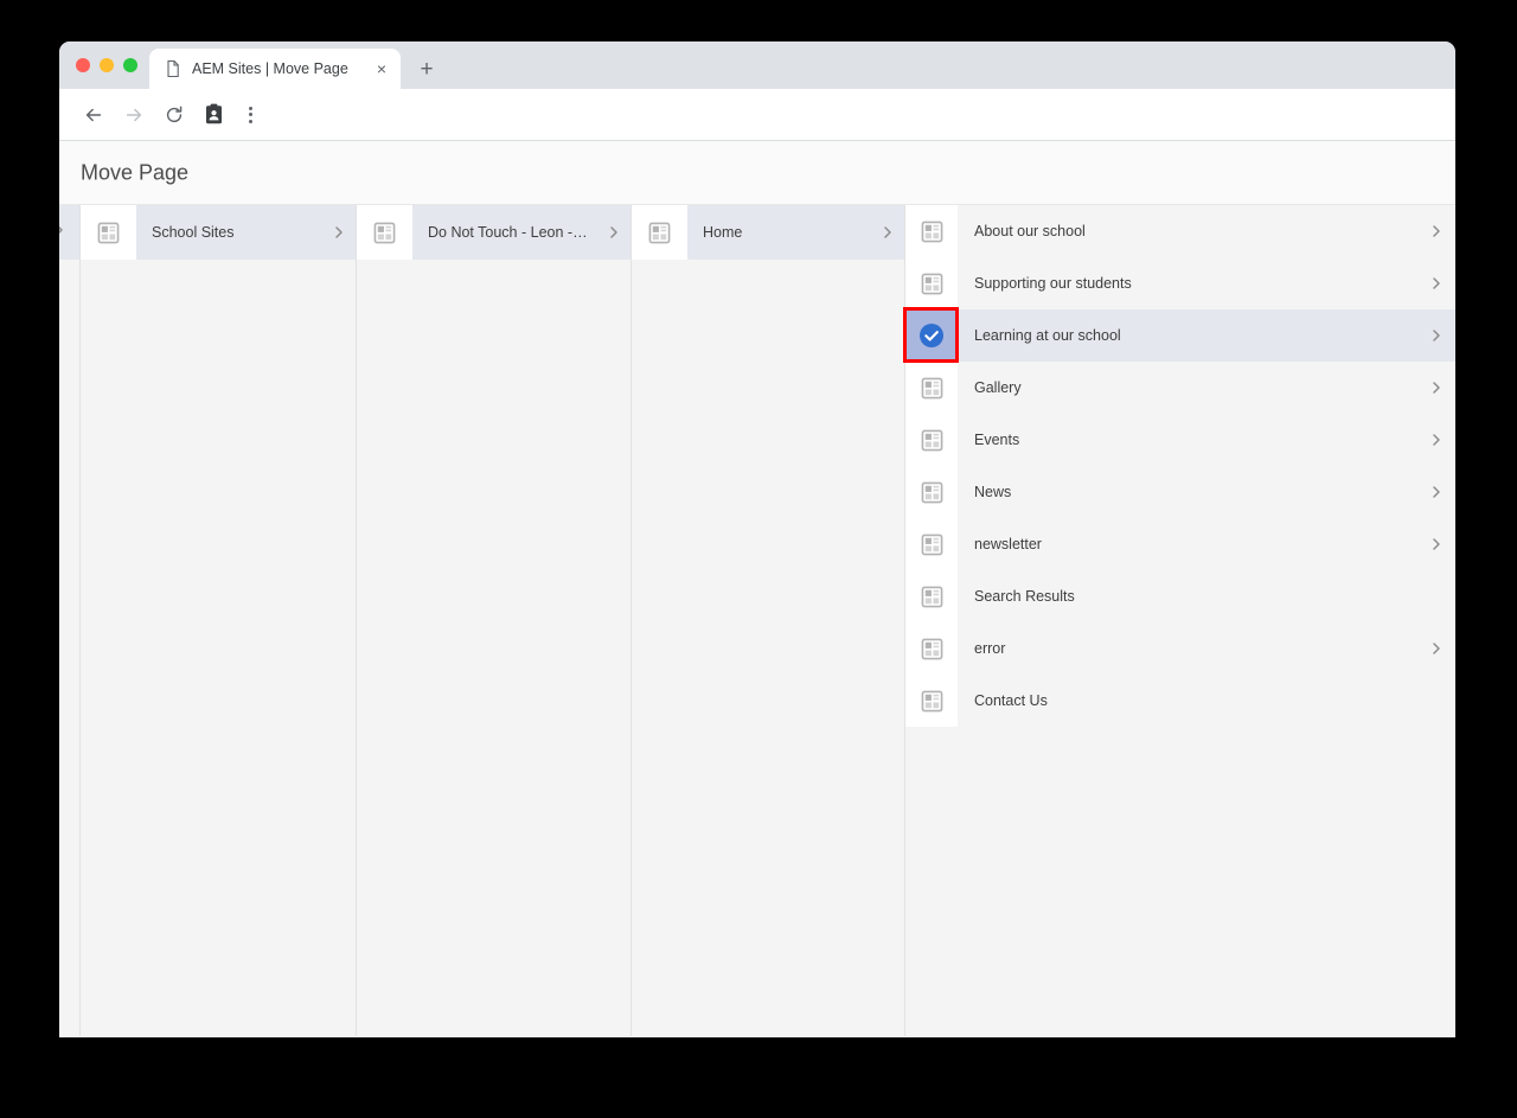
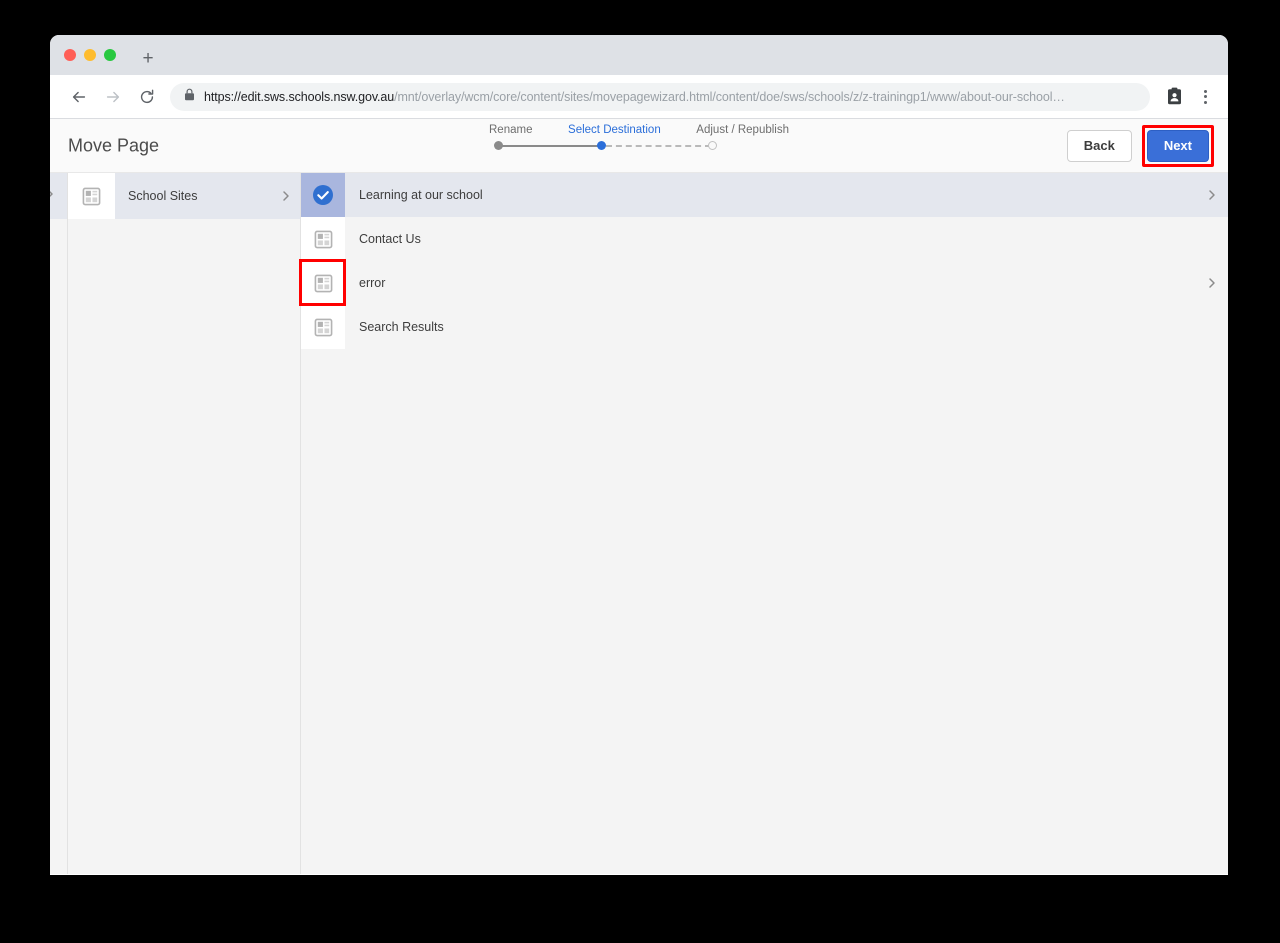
- AEM Sites | Move Page
- ×
  +
+ https://edit.sws.schools.nsw.gov.au/mnt/overlay/wcm/core/content/sites/movepagewizard.html/content/doe/sws/schools/z/z-trainingp1/www/about-our-school…
  Move Page
+ Rename
+ Select Destination
+ Adjust / Republish
+ Back
+ Next
  School Sites
- Do Not Touch - Leon - ...
- Home
- About our school
- Supporting our students
  Learning at our school
- Gallery
- Events
- News
- newsletter
- Search Results
+ Contact Us
  error
- Contact Us
+ Search Results
